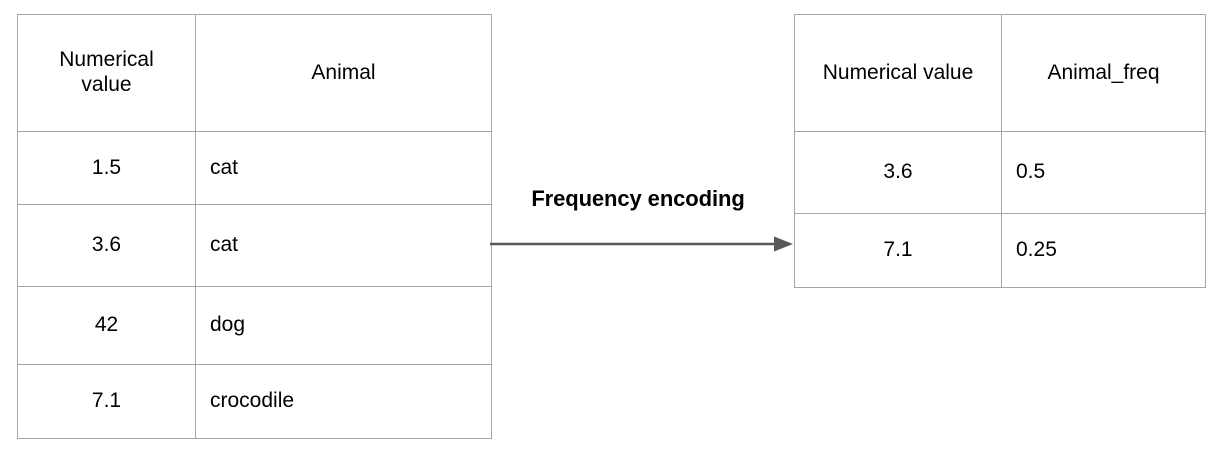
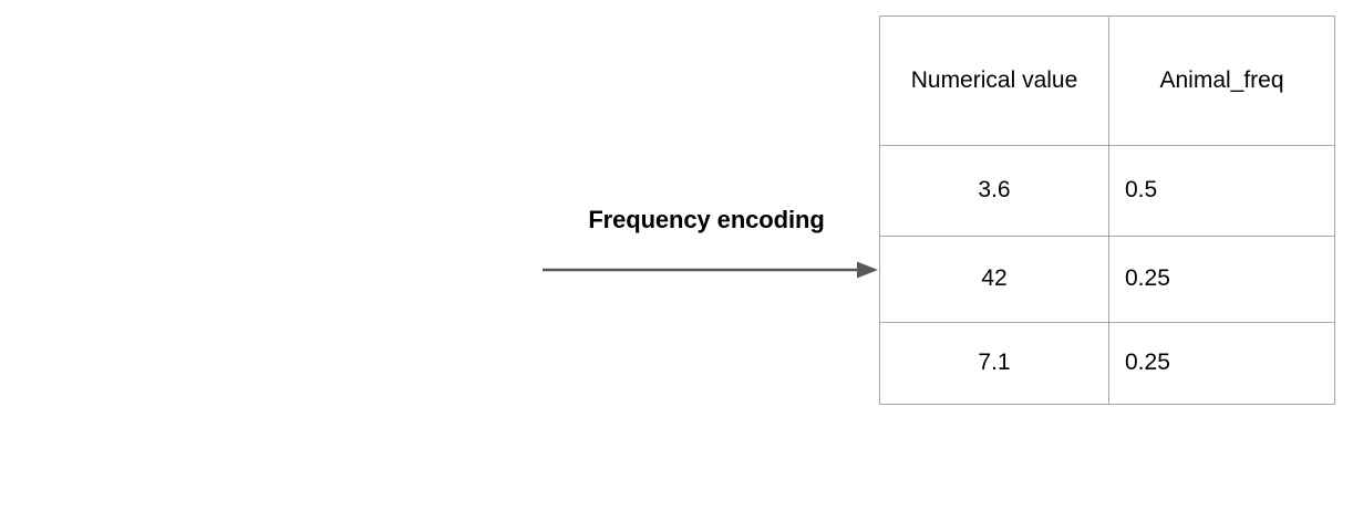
- Numerical value	Animal
- 1.5	cat
- 3.6	cat
- 42	dog
- 7.1	crocodile
  Frequency encoding
  Numerical value	Animal_freq
  3.6	0.5
+ 42	0.25
  7.1	0.25
